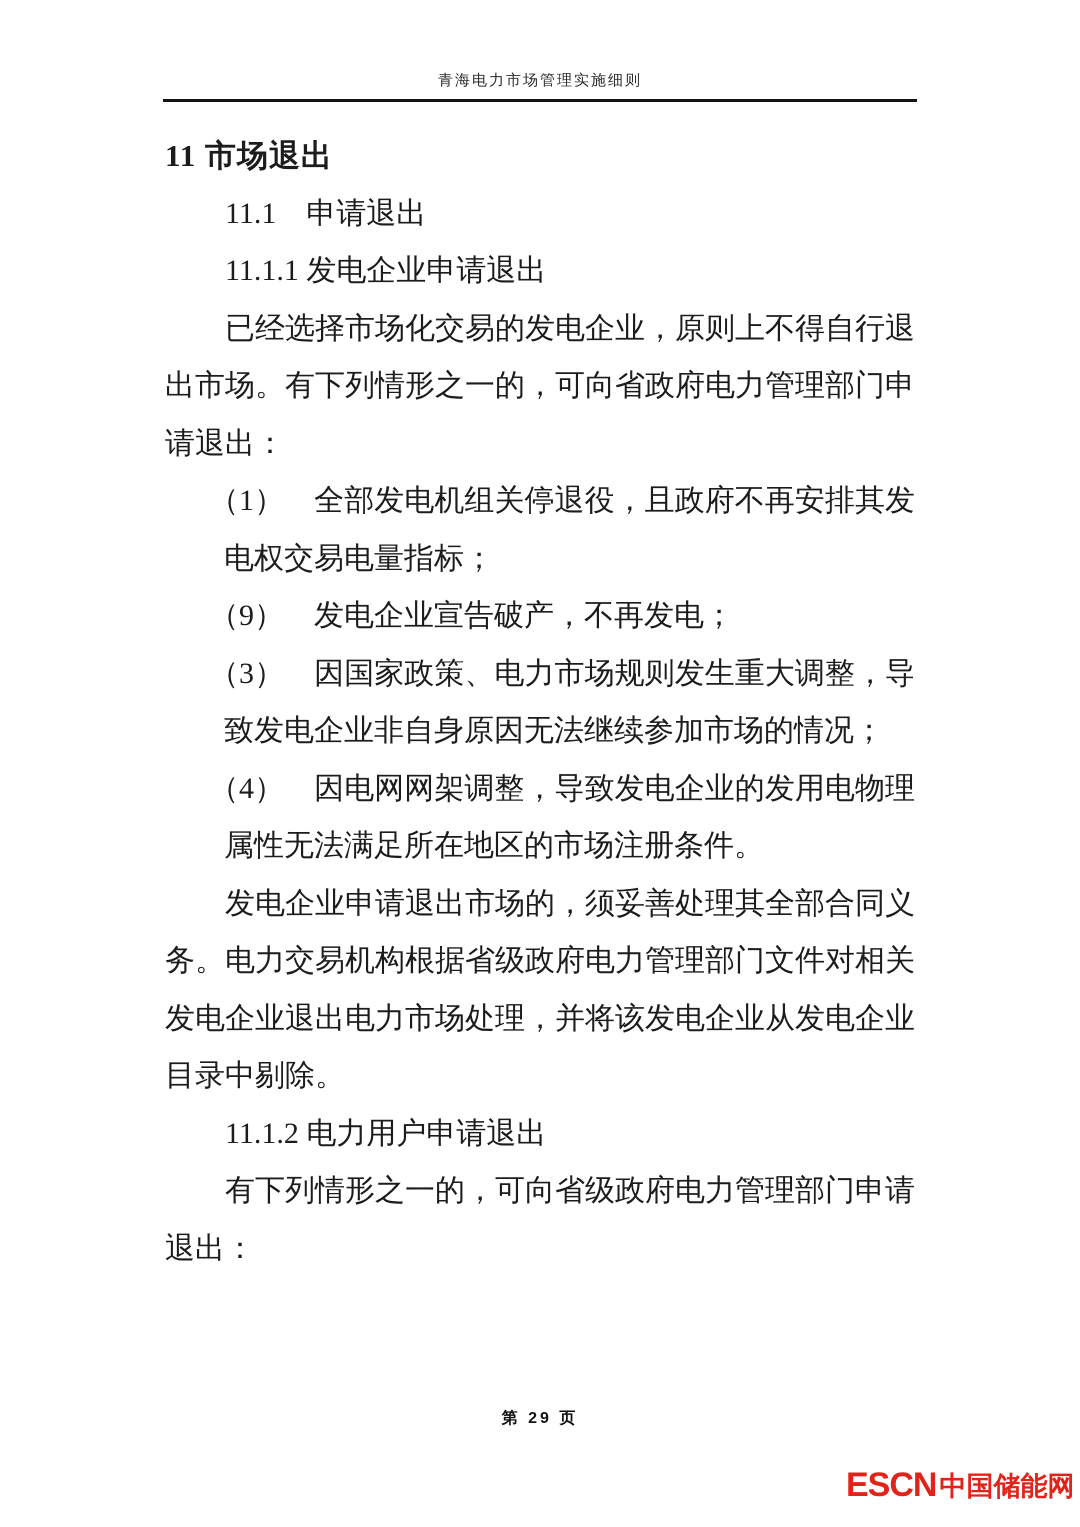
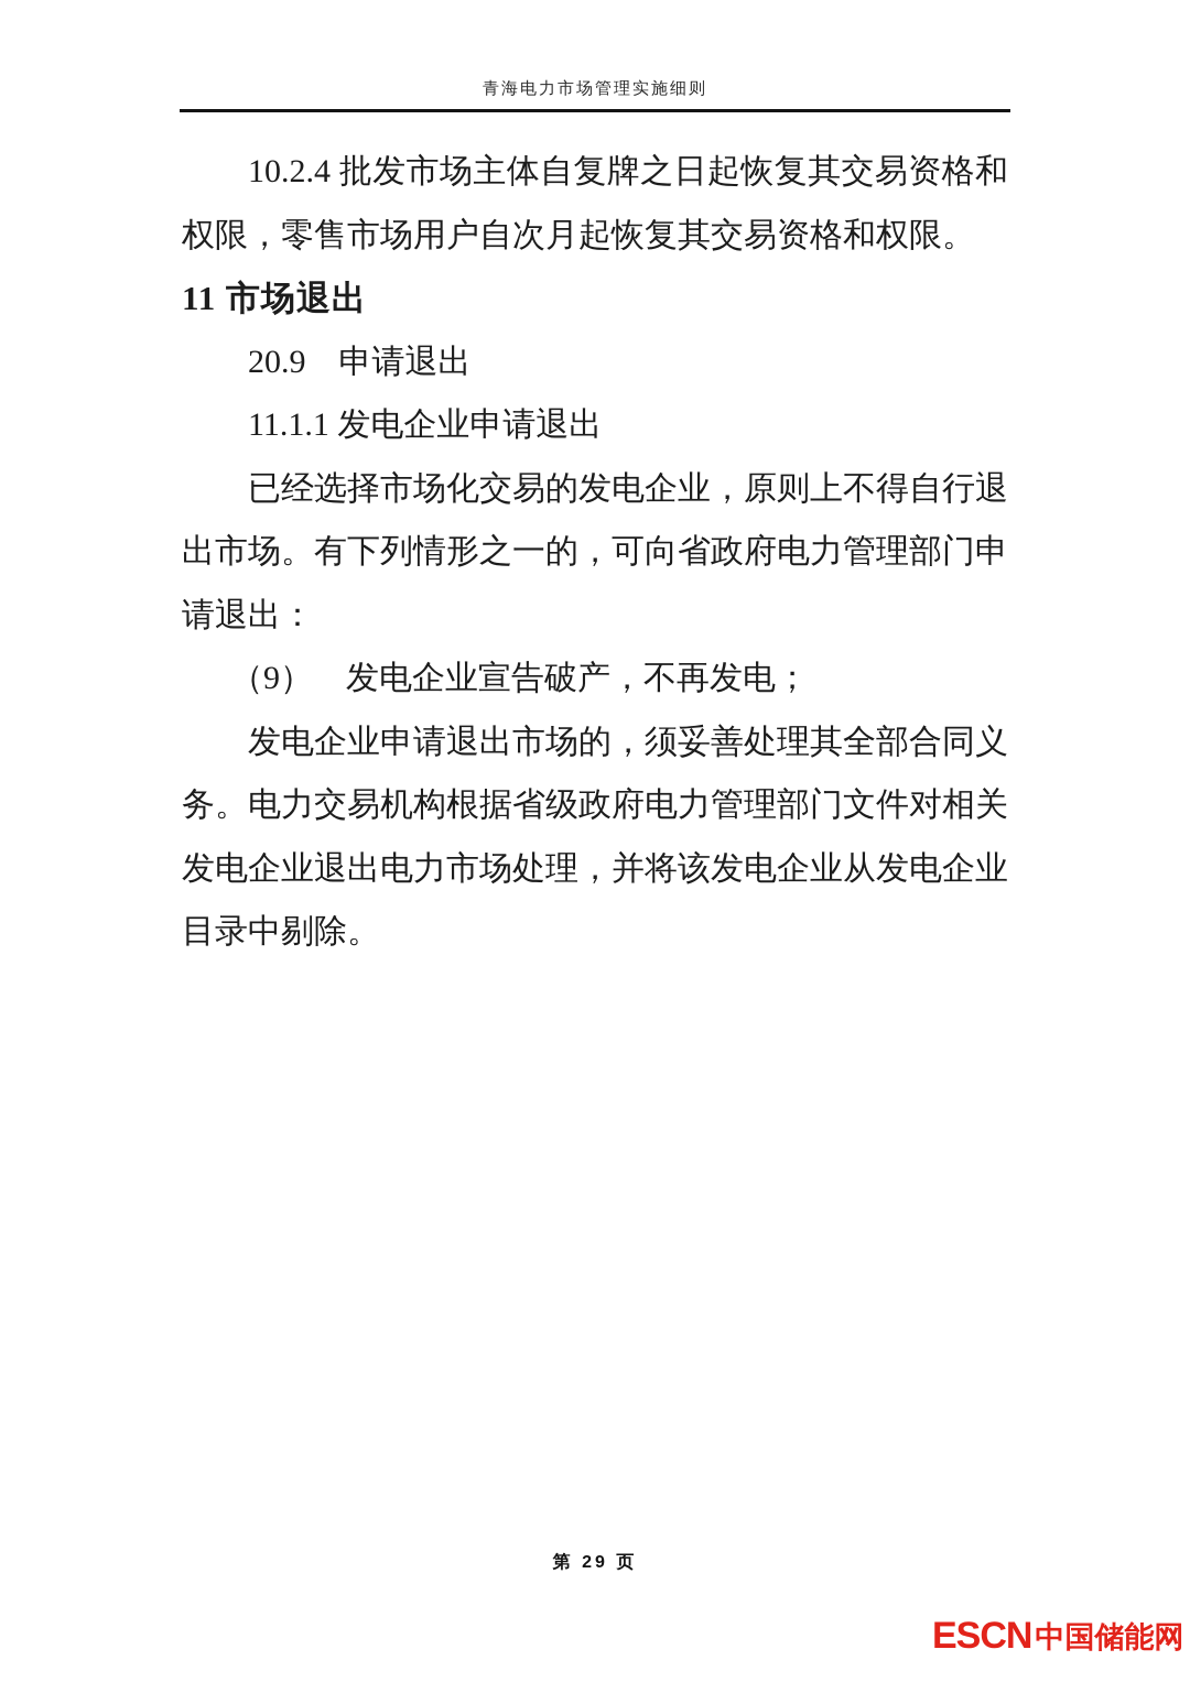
  青海电力市场管理实施细则
+ 10.2.4 批发市场主体自复牌之日起恢复其交易资格和权限，零售市场用户自次月起恢复其交易资格和权限。
  11 市场退出
- 11.1 申请退出
+ 20.9 申请退出
  11.1.1 发电企业申请退出
  已经选择市场化交易的发电企业，原则上不得自行退出市场。有下列情形之一的，可向省政府电力管理部门申请退出：
- （1） 全部发电机组关停退役，且政府不再安排其发电权交易电量指标；
  （9） 发电企业宣告破产，不再发电；
- （3） 因国家政策、电力市场规则发生重大调整，导致发电企业非自身原因无法继续参加市场的情况；
- （4） 因电网网架调整，导致发电企业的发用电物理属性无法满足所在地区的市场注册条件。
  发电企业申请退出市场的，须妥善处理其全部合同义务。电力交易机构根据省级政府电力管理部门文件对相关发电企业退出电力市场处理，并将该发电企业从发电企业目录中剔除。
- 11.1.2 电力用户申请退出
- 有下列情形之一的，可向省级政府电力管理部门申请退出：
  第 29 页
  ESCN
  中国储能网
